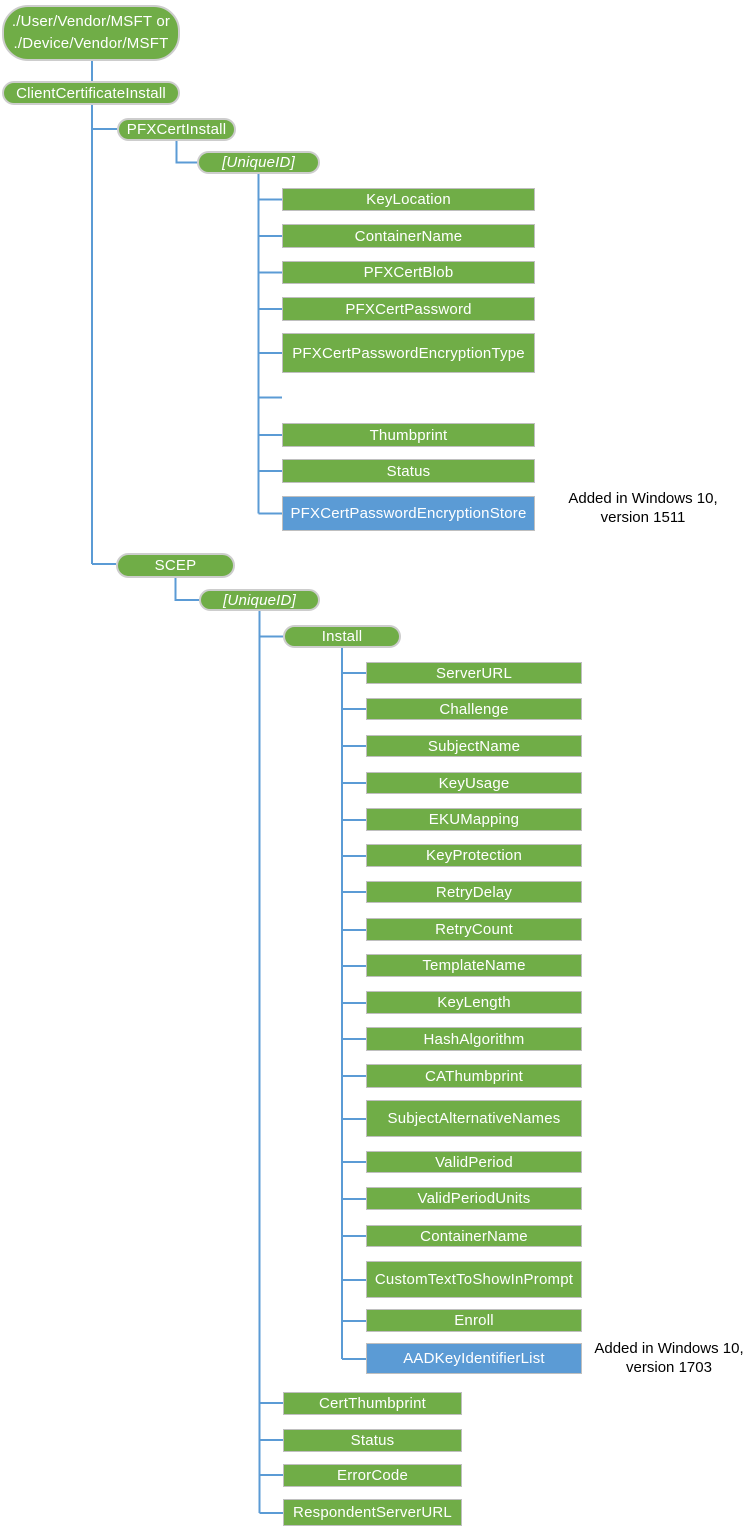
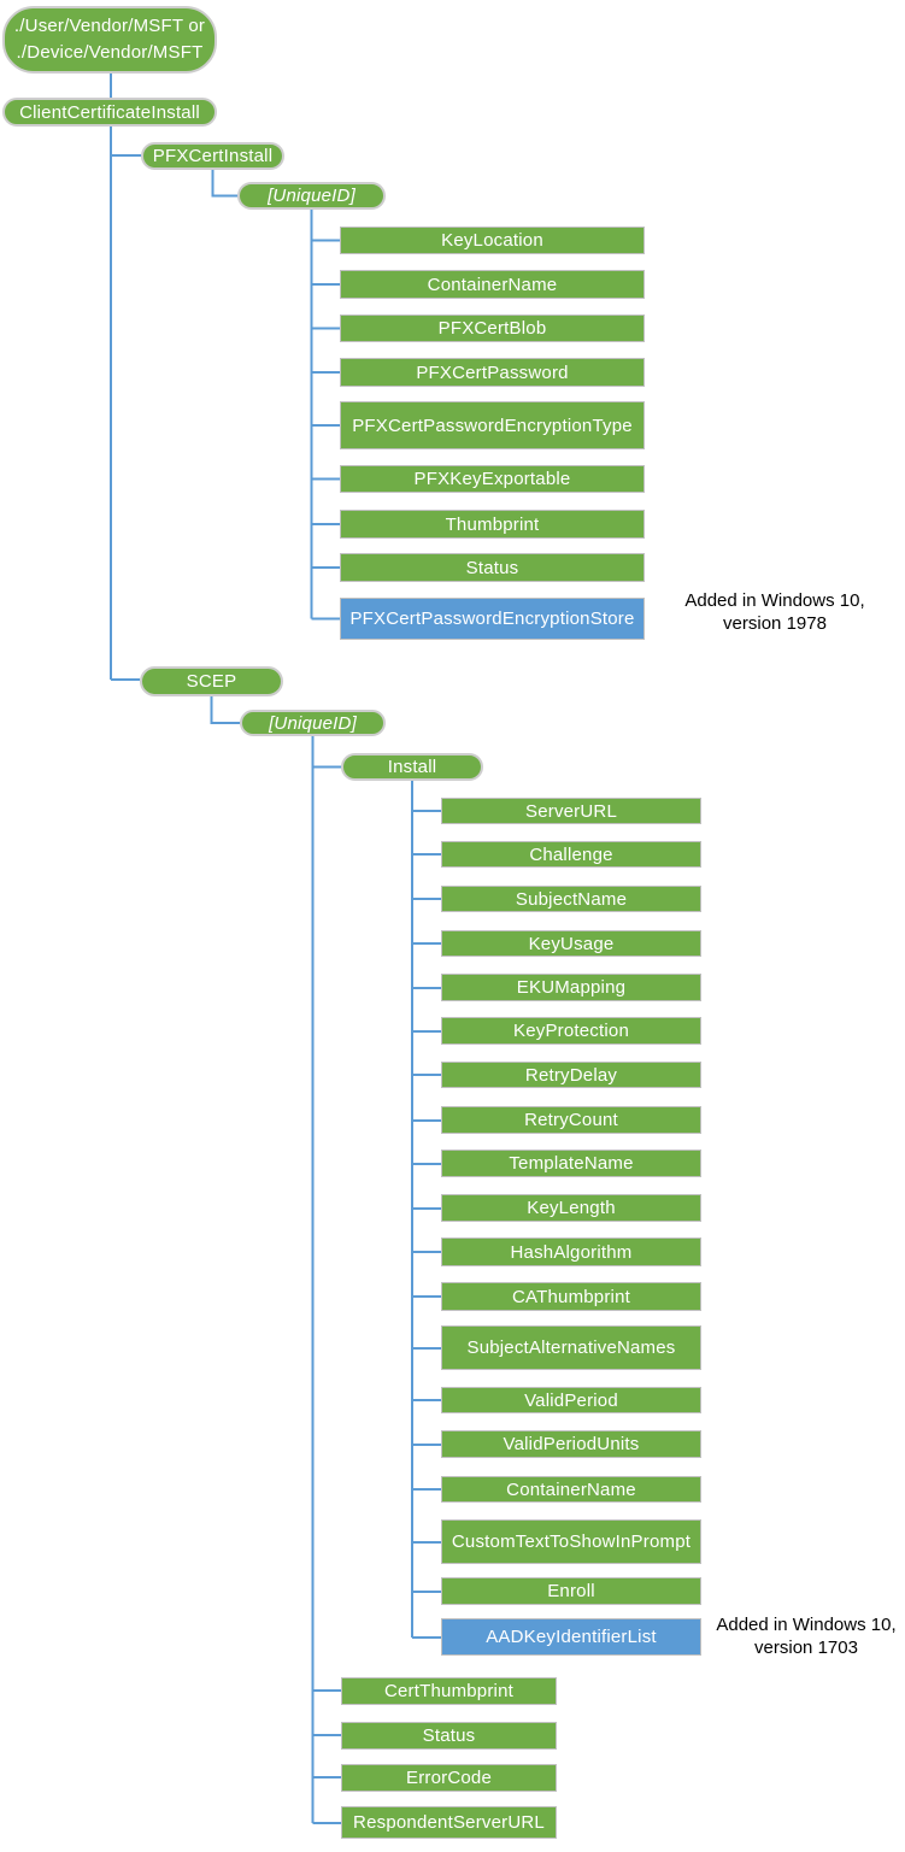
  ./User/Vendor/MSFT or
  ./Device/Vendor/MSFT
  ClientCertificateInstall
  PFXCertInstall
  [UniqueID]
  SCEP
  [UniqueID]
  Install
  KeyLocation
  ContainerName
  PFXCertBlob
  PFXCertPassword
  PFXCertPasswordEncryptionType
+ PFXKeyExportable
  Thumbprint
  Status
  PFXCertPasswordEncryptionStore
  ServerURL
  Challenge
  SubjectName
  KeyUsage
  EKUMapping
  KeyProtection
  RetryDelay
  RetryCount
  TemplateName
  KeyLength
  HashAlgorithm
  CAThumbprint
  SubjectAlternativeNames
  ValidPeriod
  ValidPeriodUnits
  ContainerName
  CustomTextToShowInPrompt
  Enroll
  AADKeyIdentifierList
  CertThumbprint
  Status
  ErrorCode
  RespondentServerURL
  Added in Windows 10,
- version 1511
+ version 1978
  Added in Windows 10,
  version 1703
